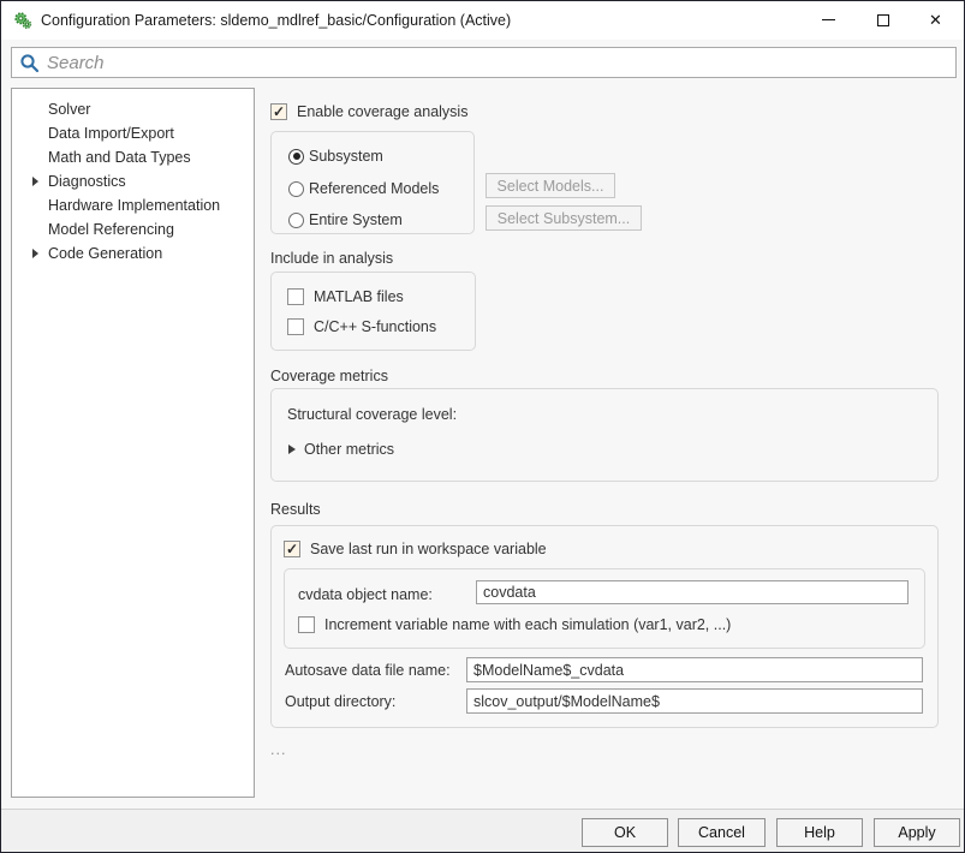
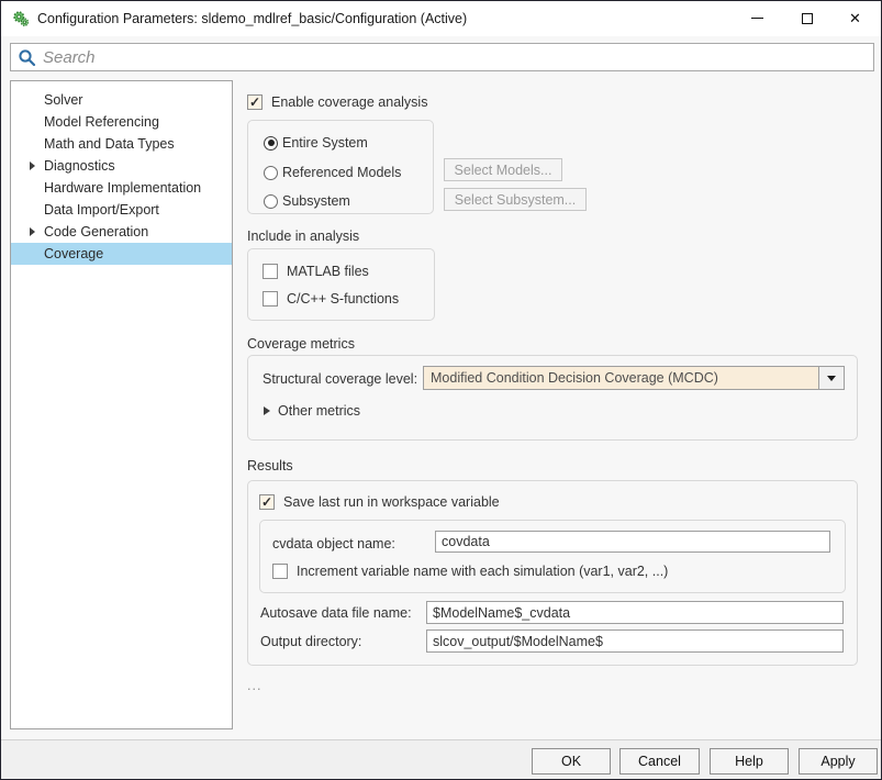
  Configuration Parameters: sldemo_mdlref_basic/Configuration (Active)
  ✕
  Search
  Solver
- Data Import/Export
+ Model Referencing
  Math and Data Types
  Diagnostics
  Hardware Implementation
- Model Referencing
+ Data Import/Export
  Code Generation
+ Coverage
  Enable coverage analysis
- Subsystem
+ Entire System
  Referenced Models
- Entire System
+ Subsystem
  Select Models...
  Select Subsystem...
  Include in analysis
  MATLAB files
  C/C++ S-functions
  Coverage metrics
  Structural coverage level:
+ Modified Condition Decision Coverage (MCDC)
  Other metrics
  Results
  Save last run in workspace variable
  cvdata object name:
  covdata
  Increment variable name with each simulation (var1, var2, ...)
  Autosave data file name:
  $ModelName$_cvdata
  Output directory:
  slcov_output/$ModelName$
  ...
  OK
  Cancel
  Help
  Apply
